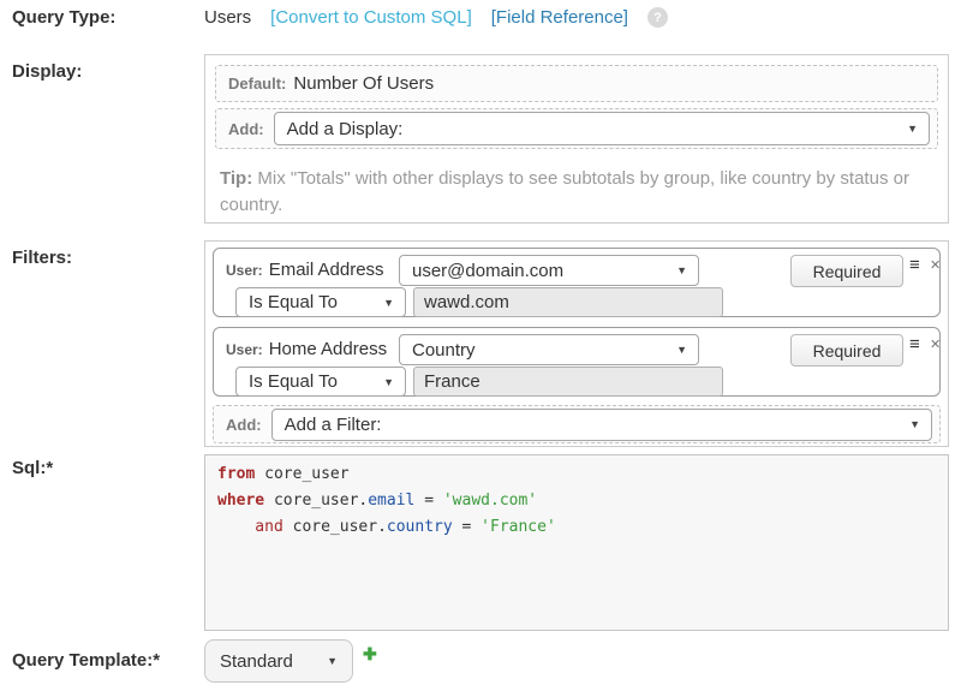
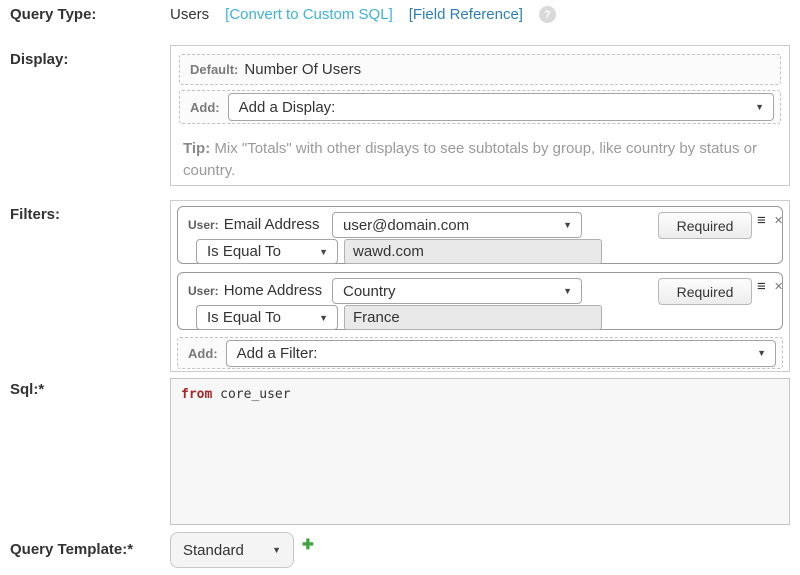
  Query Type:
  Users
  [Convert to Custom SQL]
  [Field Reference]
  ?
  Display:
  Default:
  Number Of Users
  Add:
  Add a Display:
  ▼
  Tip: Mix "Totals" with other displays to see subtotals by group, like country by status or country.
  Filters:
  User:
  Email Address
  user@domain.com
  ▼
  Required
  ≡
  ✕
  Is Equal To
  ▼
  wawd.com
  User:
  Home Address
  Country
  ▼
  Required
  ≡
  ✕
  Is Equal To
  ▼
  France
  Add:
  Add a Filter:
  ▼
  Sql:*
  from core_user
- where core_user.email = 'wawd.com'
- and core_user.country = 'France'
  Query Template:*
  Standard
  ▼
  ✚
